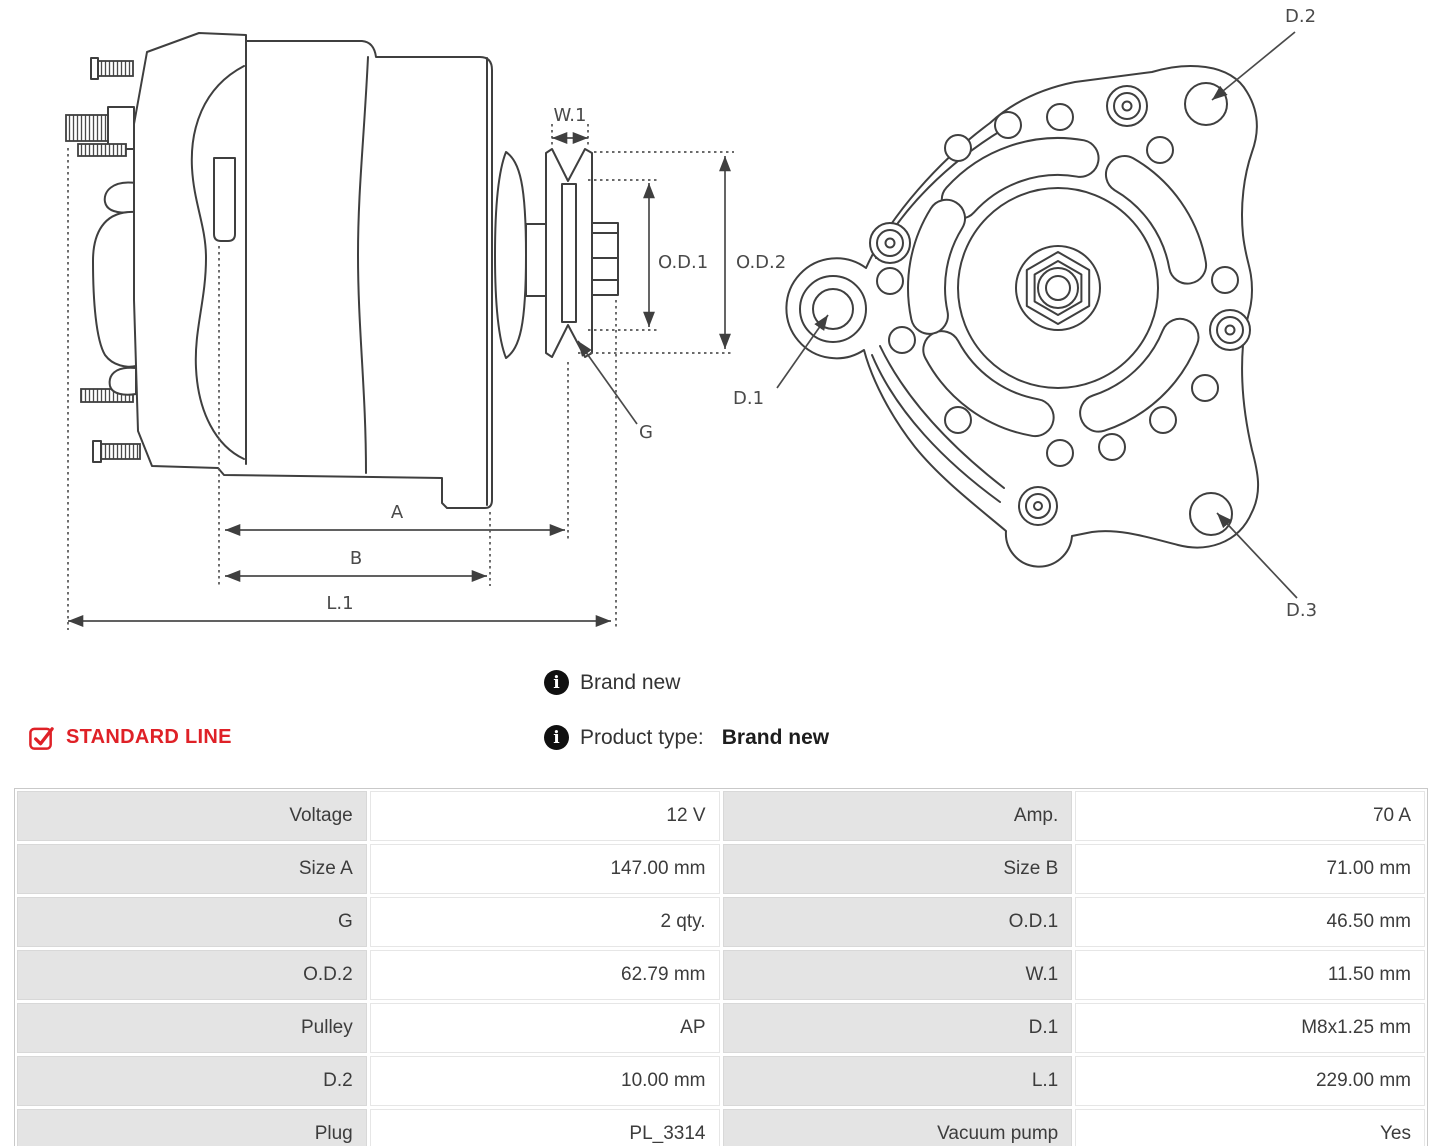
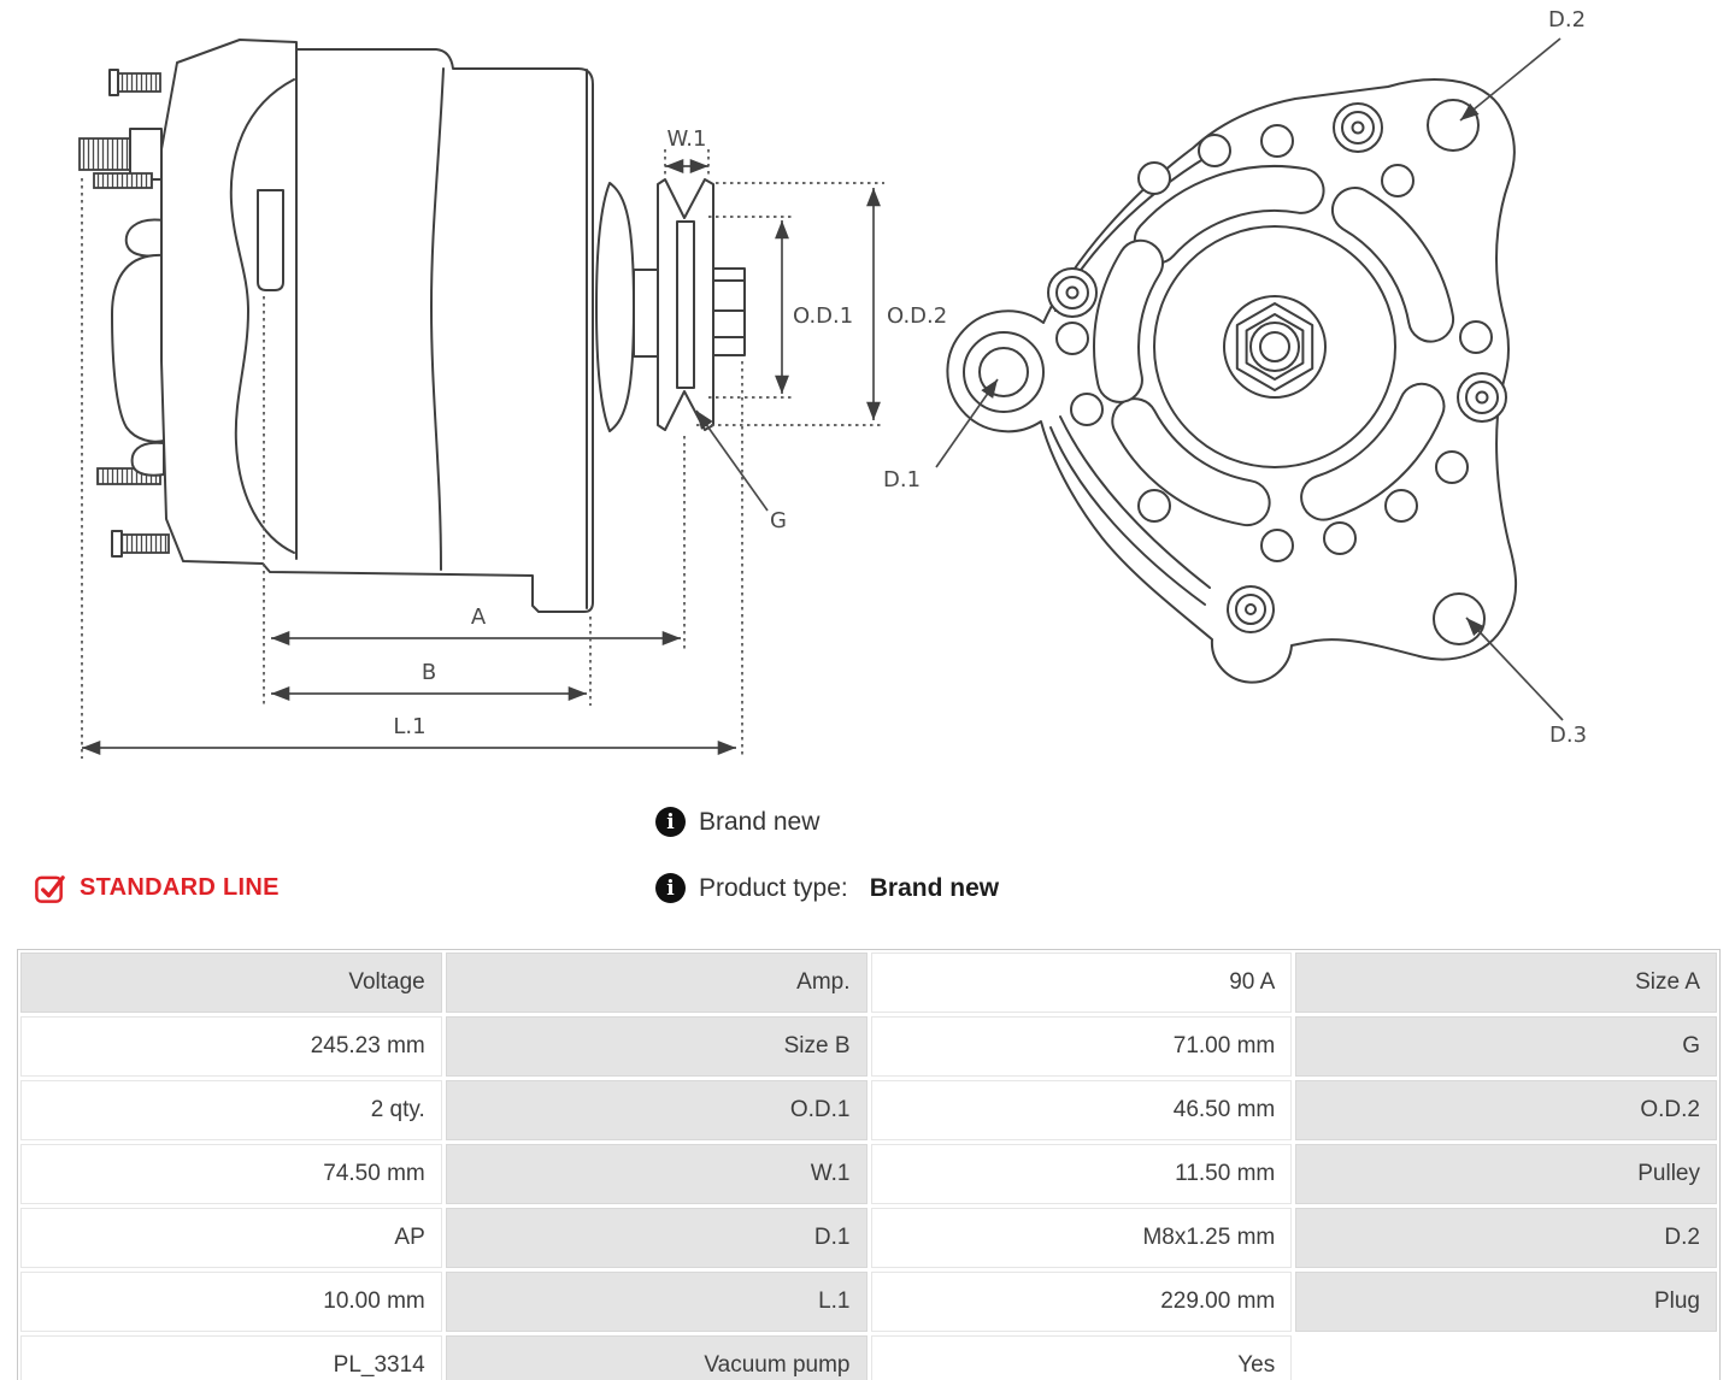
  W.1
  O.D.1
  O.D.2
  G
  A
  B
  L.1
  D.2
  D.1
  D.3
  i
  Brand new
  STANDARD LINE
  i
  Product type:
  Brand new
  Voltage
- 12 V
  Amp.
- 70 A
+ 90 A
  Size A
- 147.00 mm
+ 245.23 mm
  Size B
  71.00 mm
  G
  2 qty.
  O.D.1
  46.50 mm
  O.D.2
- 62.79 mm
+ 74.50 mm
  W.1
  11.50 mm
  Pulley
  AP
  D.1
  M8x1.25 mm
  D.2
  10.00 mm
  L.1
  229.00 mm
  Plug
  PL_3314
  Vacuum pump
  Yes
